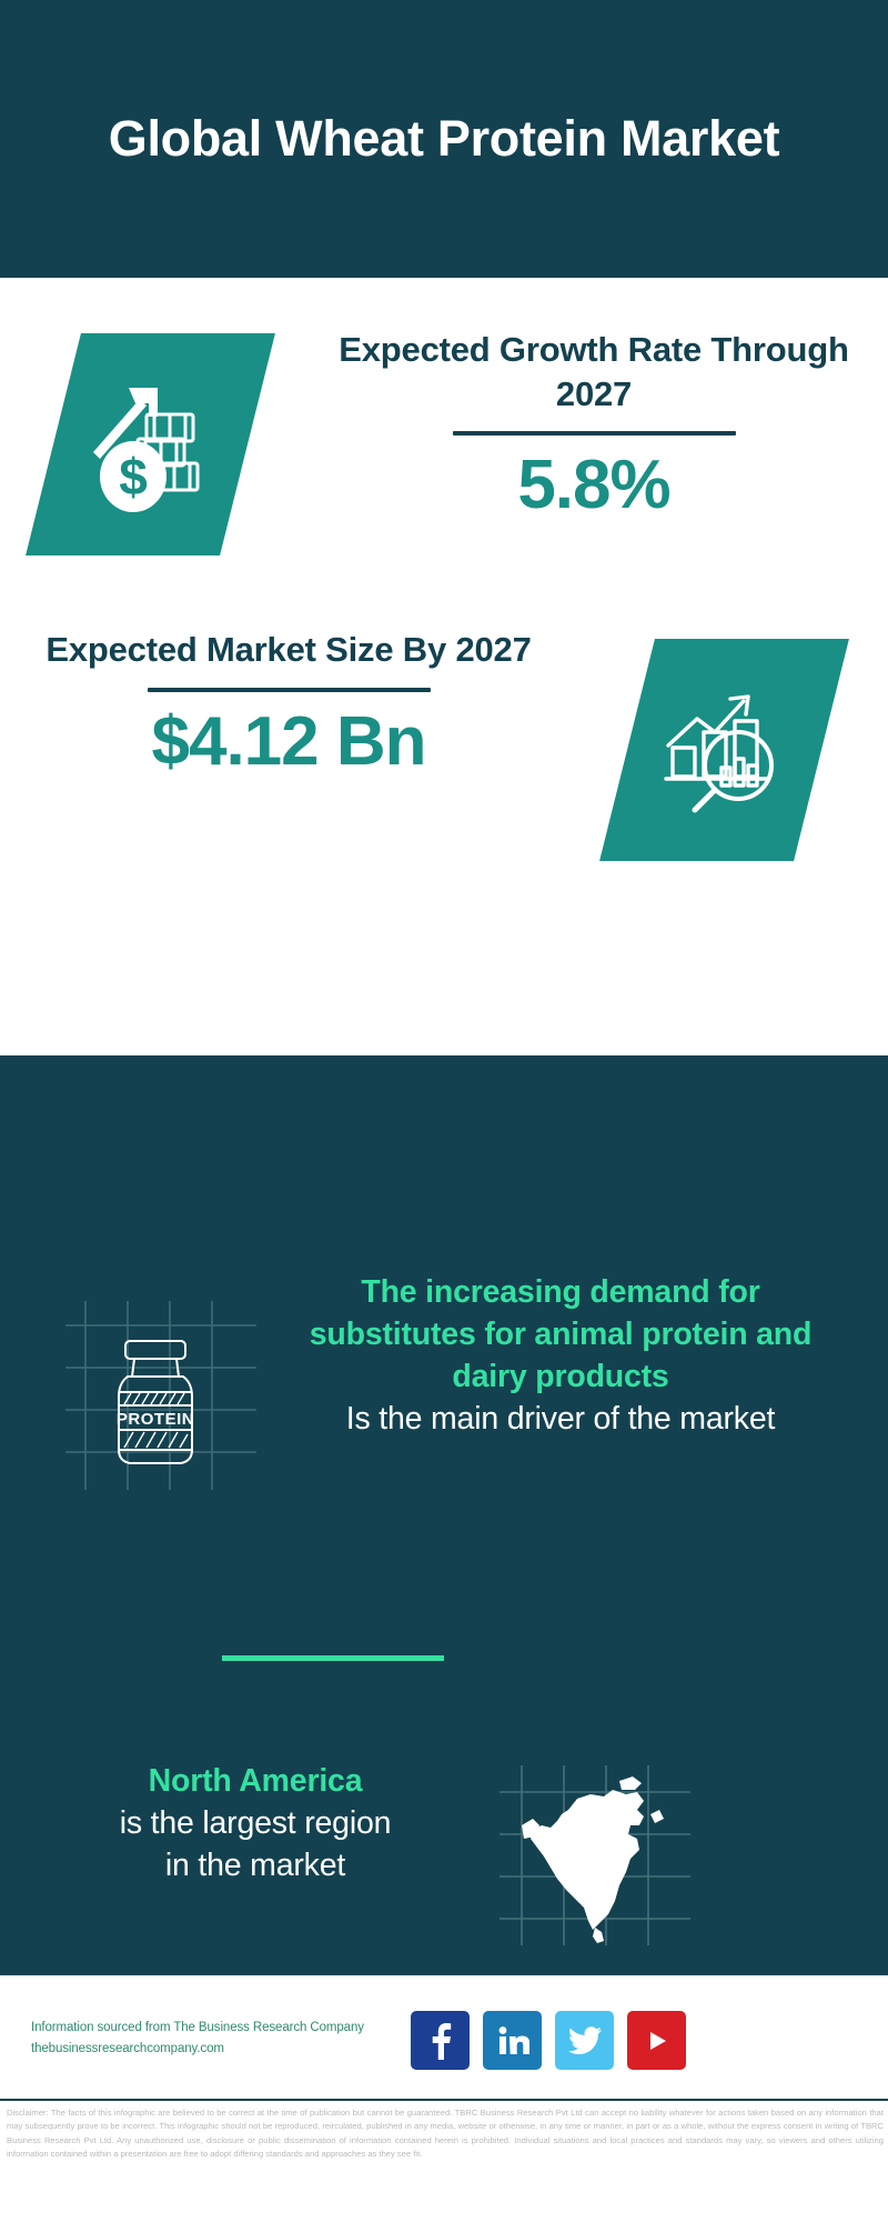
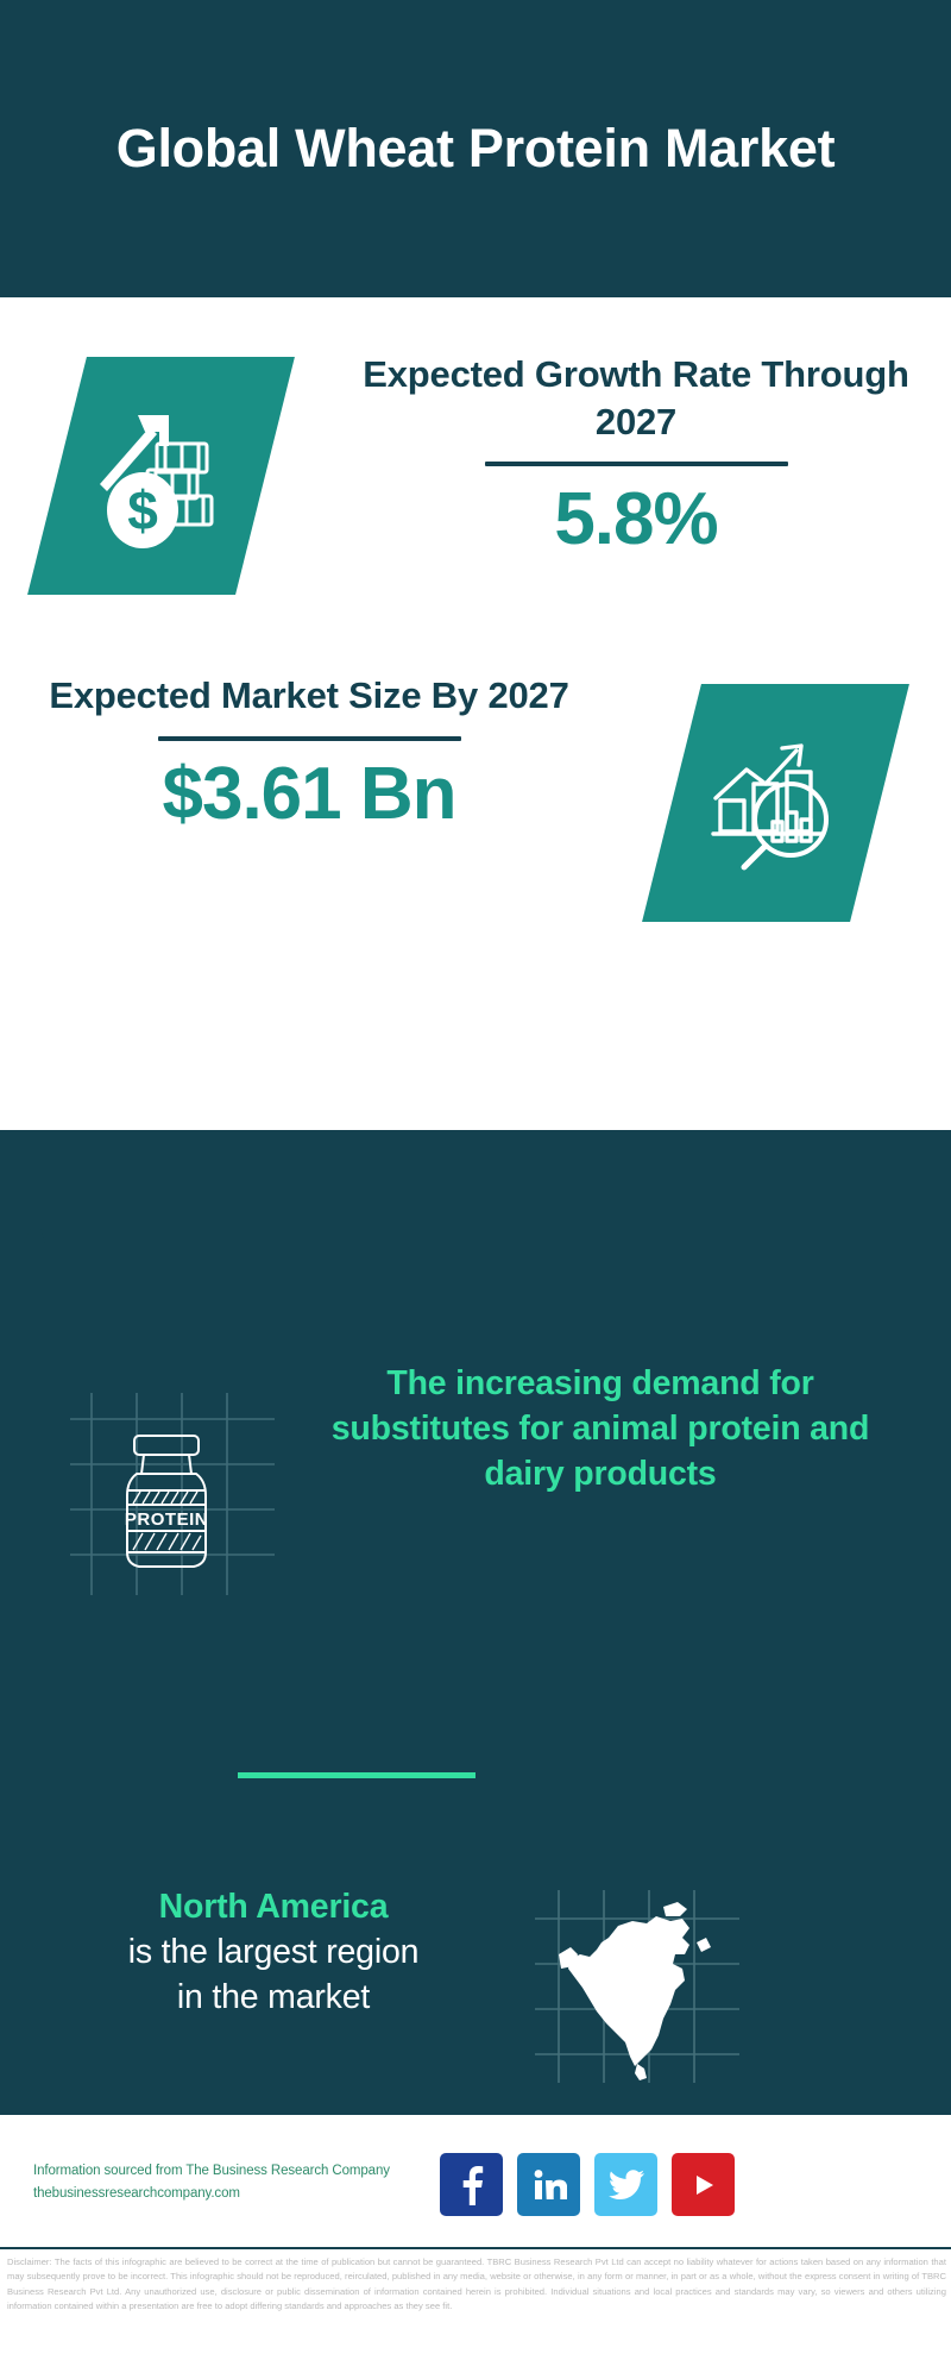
  Global Wheat Protein Market
  $
  Expected Growth Rate Through 2027
  5.8%
  Expected Market Size By 2027
- $4.12 Bn
+ $3.61 Bn
  PROTEIN
  The increasing demand for substitutes for animal protein and dairy products
- Is the main driver of the market
  North America
  is the largest region
  in the market
  Information sourced from The Business Research Company
  thebusinessresearchcompany.com
- Disclaimer: The facts of this infographic are believed to be correct at the time of publication but cannot be guaranteed. TBRC Business Research Pvt Ltd can accept no liability whatever for actions taken based on any information that may subsequently prove to be incorrect. This infographic should not be reproduced, reirculated, published in any media, website or otherwise, in any time or manner, in part or as a whole, without the express consent in writing of TBRC Business Research Pvt Ltd. Any unauthorized use, disclosure or public dissemination of information contained herein is prohibited. Individual situations and local practices and standards may vary, so viewers and others utilizing information contained within a presentation are free to adopt differing standards and approaches as they see fit.
+ Disclaimer: The facts of this infographic are believed to be correct at the time of publication but cannot be guaranteed. TBRC Business Research Pvt Ltd can accept no liability whatever for actions taken based on any information that may subsequently prove to be incorrect. This infographic should not be reproduced, reirculated, published in any media, website or otherwise, in any form or manner, in part or as a whole, without the express consent in writing of TBRC Business Research Pvt Ltd. Any unauthorized use, disclosure or public dissemination of information contained herein is prohibited. Individual situations and local practices and standards may vary, so viewers and others utilizing information contained within a presentation are free to adopt differing standards and approaches as they see fit.
